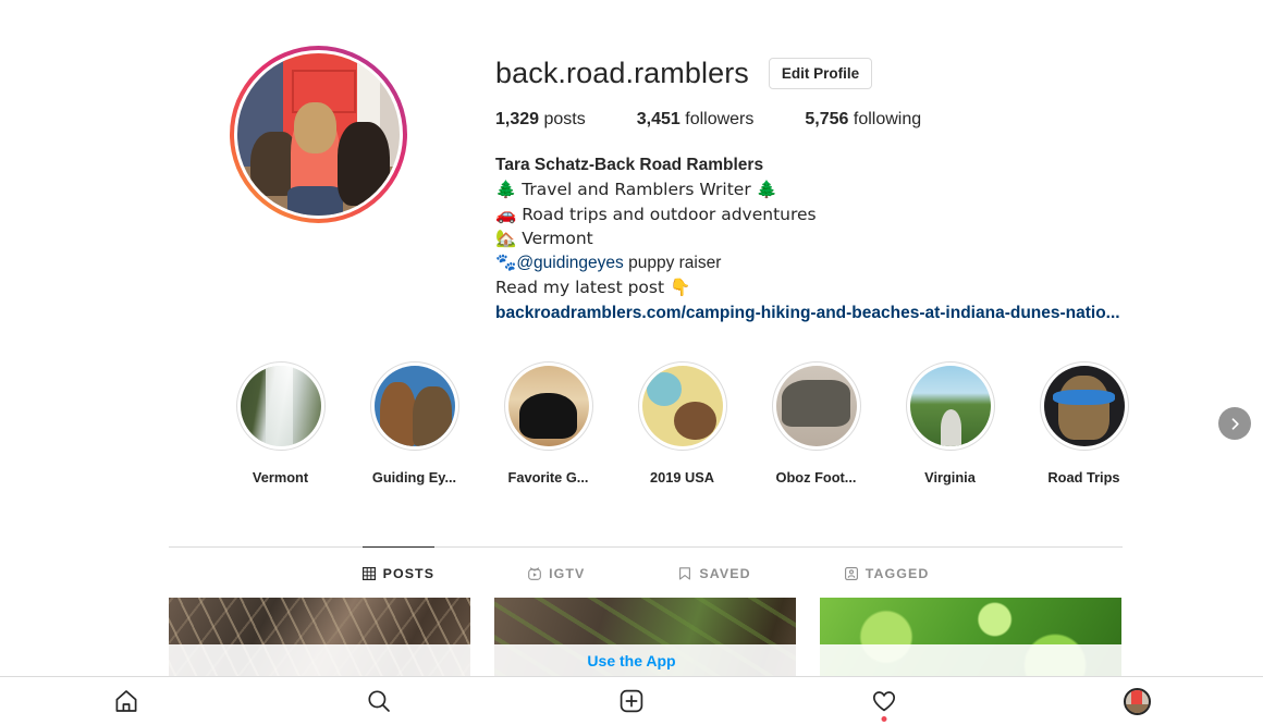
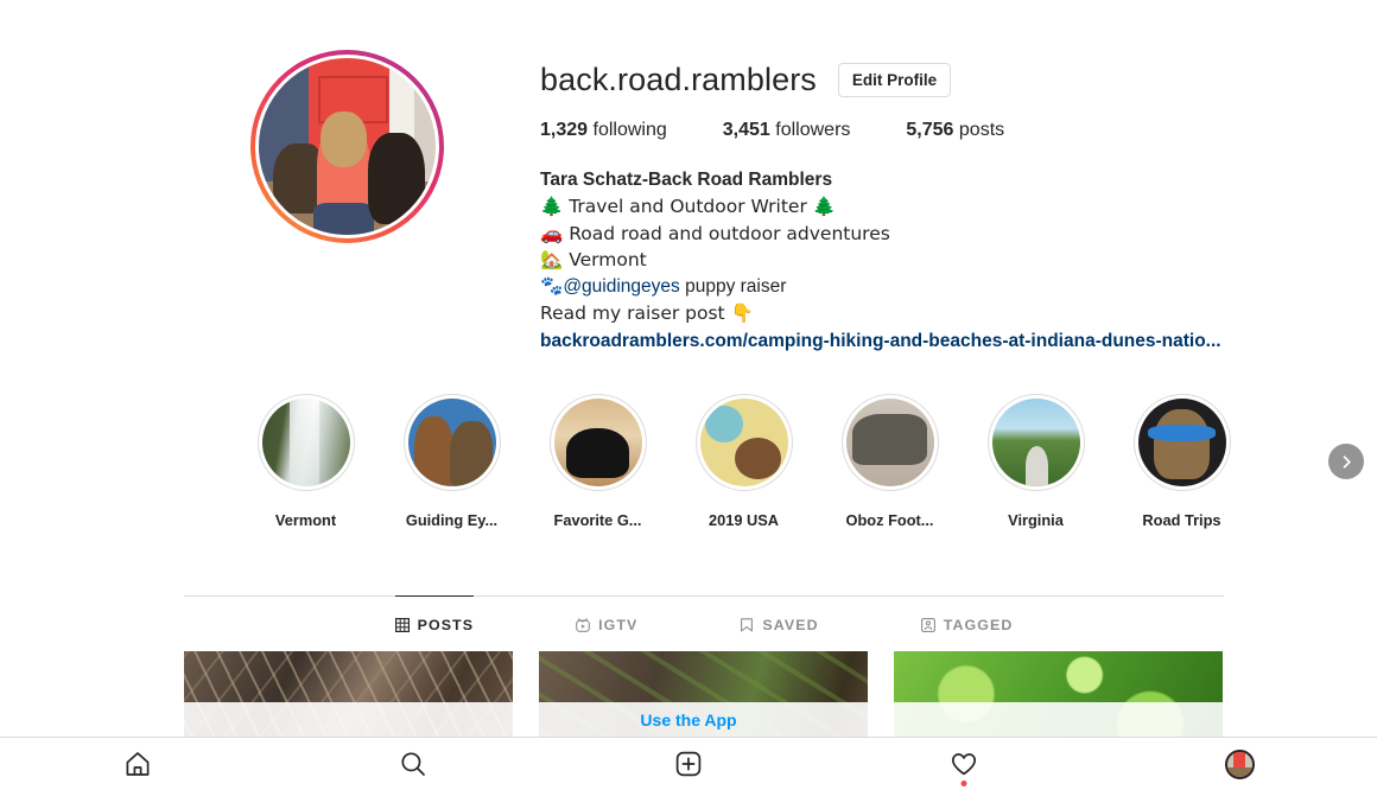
  back.road.ramblers
  Edit Profile
- 1,329 posts
+ 1,329 following
  3,451 followers
- 5,756 following
+ 5,756 posts
  Tara Schatz-Back Road Ramblers
- 🌲 Travel and Ramblers Writer 🌲
+ 🌲 Travel and Outdoor Writer 🌲
- 🚗 Road trips and outdoor adventures
+ 🚗 Road road and outdoor adventures
  🏡 Vermont
  🐾@guidingeyes puppy raiser
- Read my latest post 👇
+ Read my raiser post 👇
  backroadramblers.com/camping-hiking-and-beaches-at-indiana-dunes-natio...
  Vermont
  Guiding Ey...
  Favorite G...
  2019 USA
  Oboz Foot...
  Virginia
  Road Trips
  POSTS
  IGTV
  SAVED
  TAGGED
  Use the App
